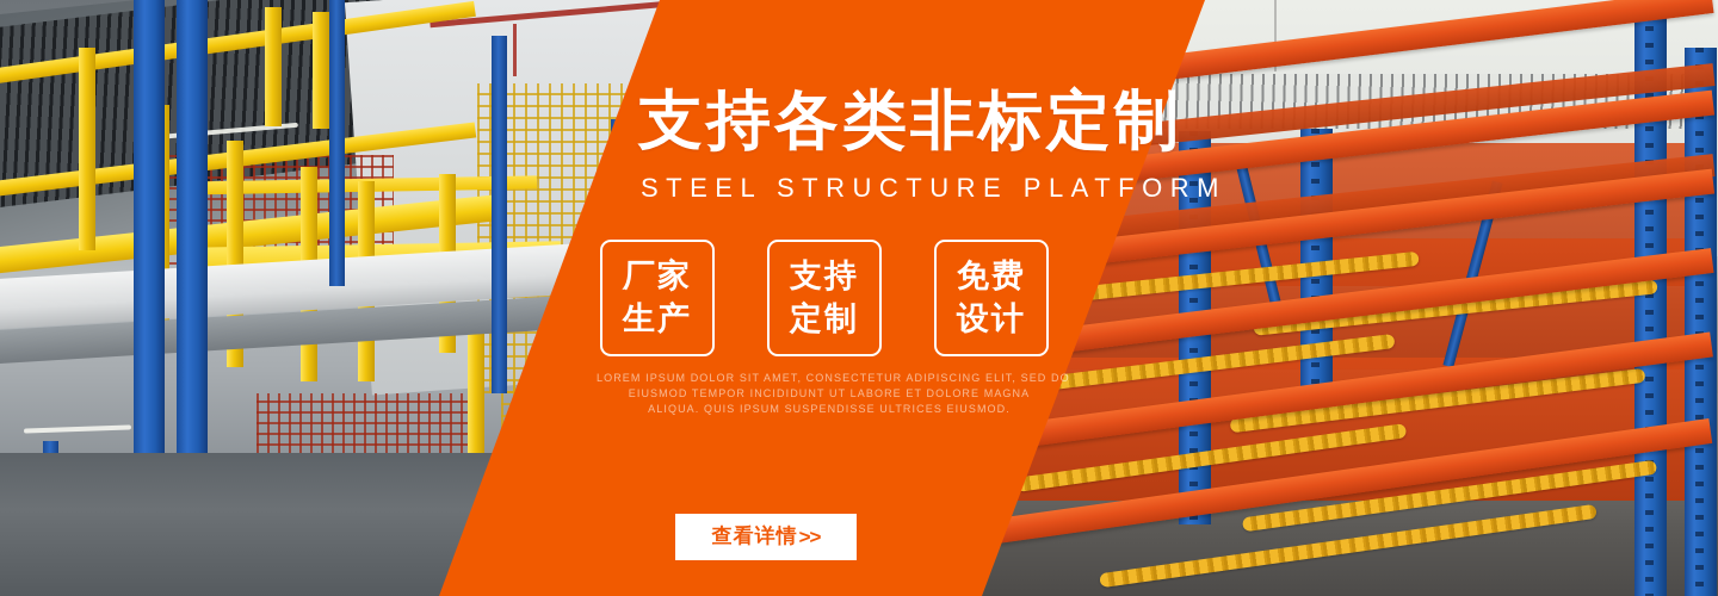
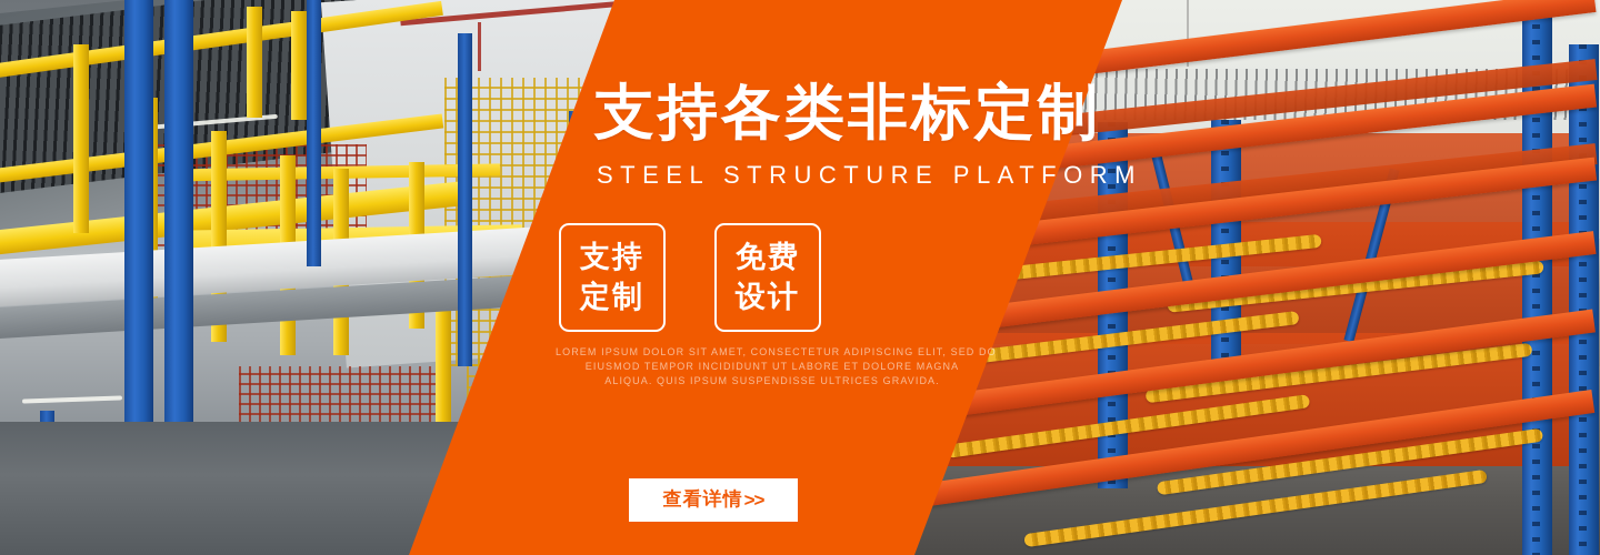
  支持各类非标定制
  STEEL STRUCTURE PLATFORM
- 厂家
- 生产
  支持
  定制
  免费
  设计
  LOREM IPSUM DOLOR SIT AMET, CONSECTETUR ADIPISCING ELIT, SED DO
  EIUSMOD TEMPOR INCIDIDUNT UT LABORE ET DOLORE MAGNA
- ALIQUA. QUIS IPSUM SUSPENDISSE ULTRICES EIUSMOD.
+ ALIQUA. QUIS IPSUM SUSPENDISSE ULTRICES GRAVIDA.
  查看详情
  >>
